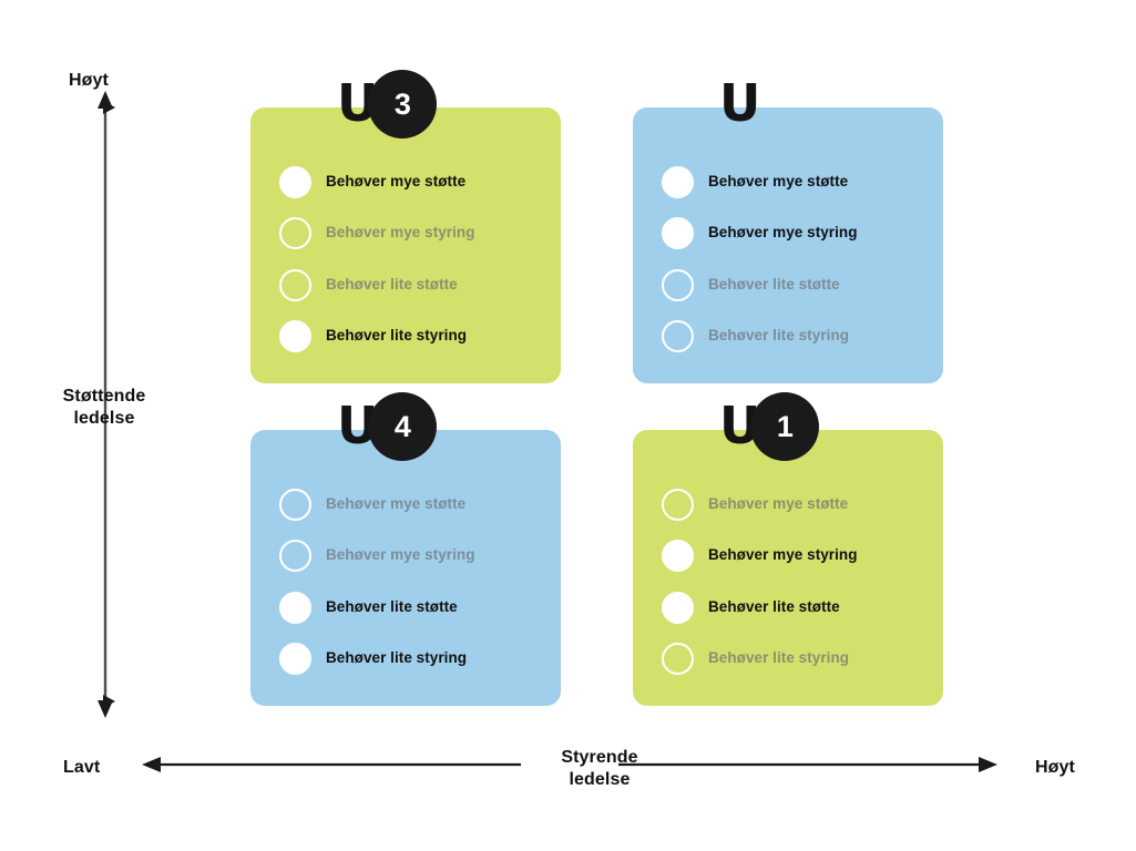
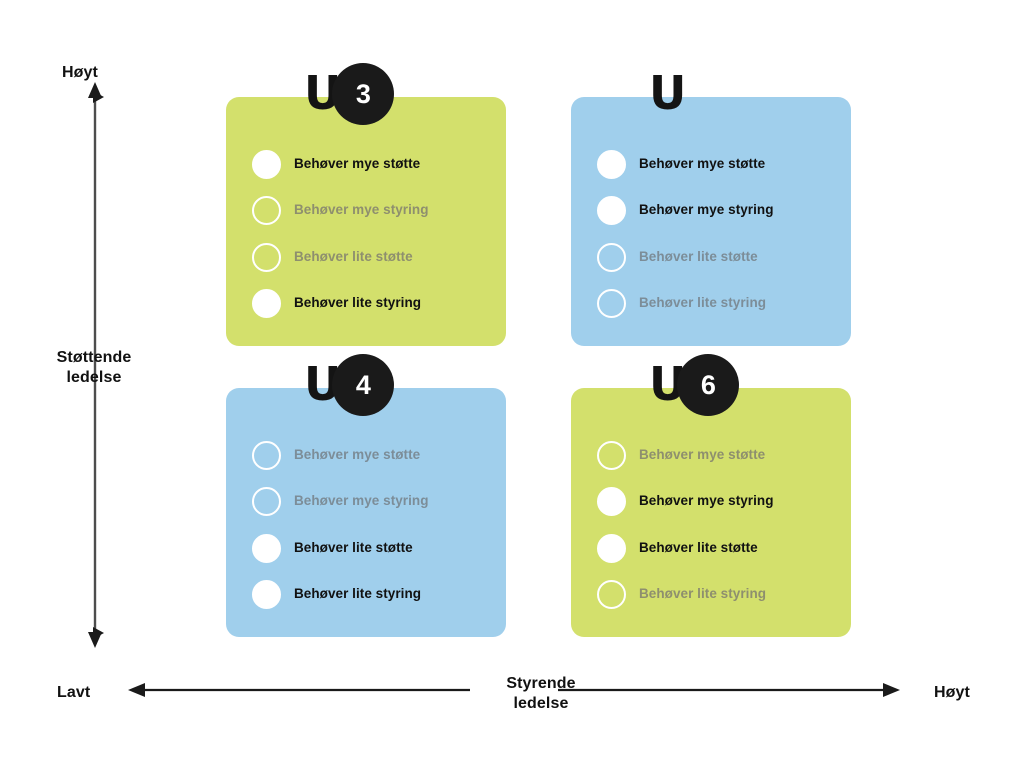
  Høyt
  Støttende
  ledelse
  Lavt
  Styrende
  ledelse
  Høyt
  U
  3
  Behøver mye støtte
  Behøver mye styring
  Behøver lite støtte
  Behøver lite styring
  U
  Behøver mye støtte
  Behøver mye styring
  Behøver lite støtte
  Behøver lite styring
  U
  4
  Behøver mye støtte
  Behøver mye styring
  Behøver lite støtte
  Behøver lite styring
  U
- 1
+ 6
  Behøver mye støtte
  Behøver mye styring
  Behøver lite støtte
  Behøver lite styring
